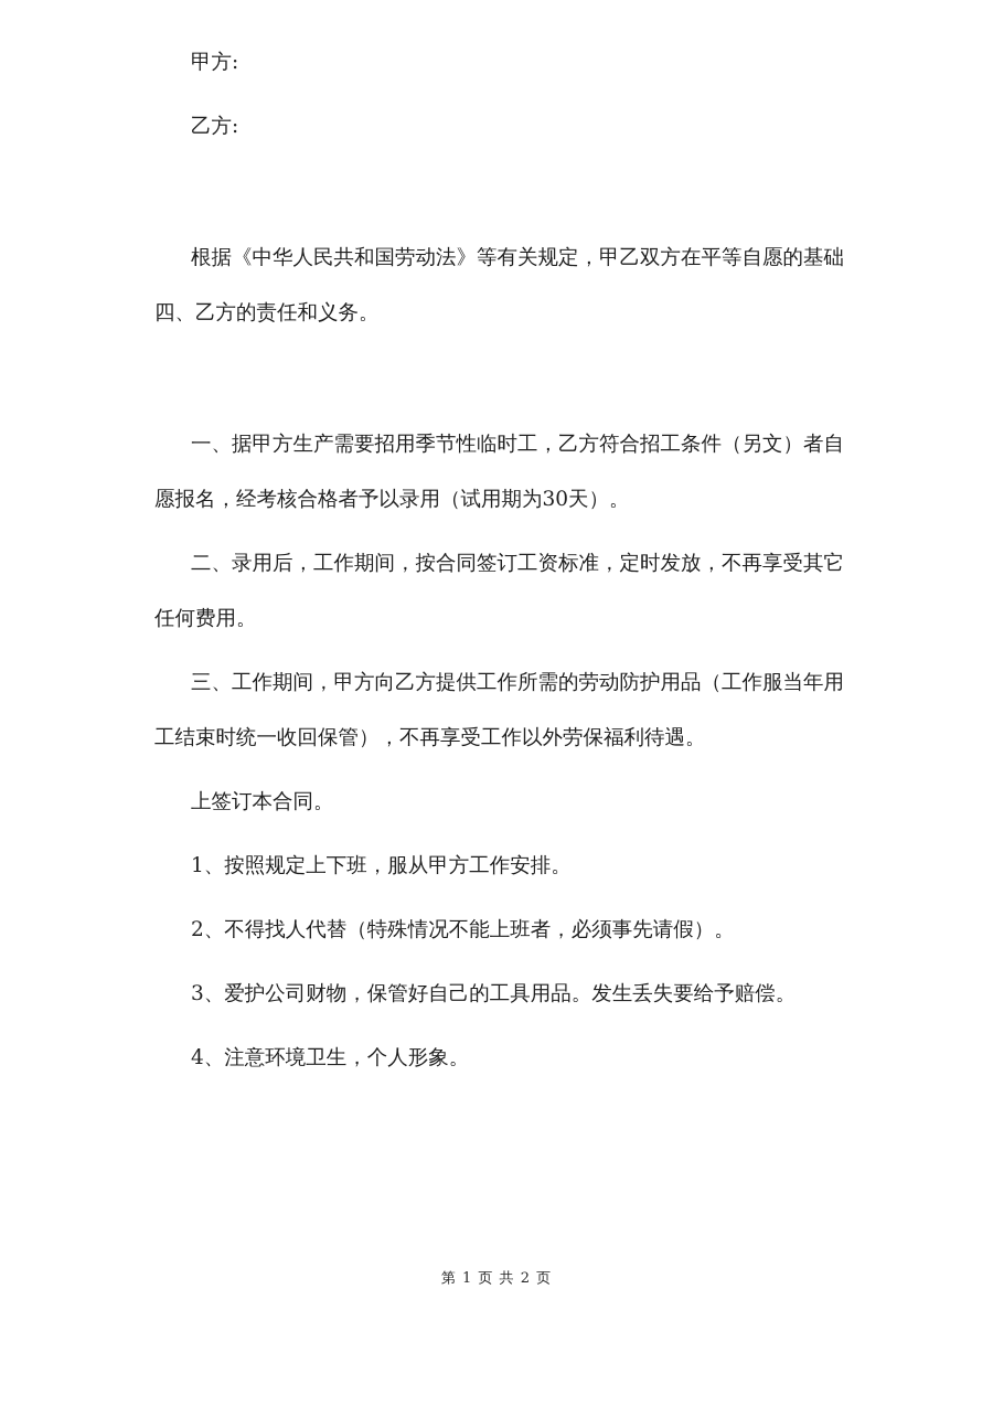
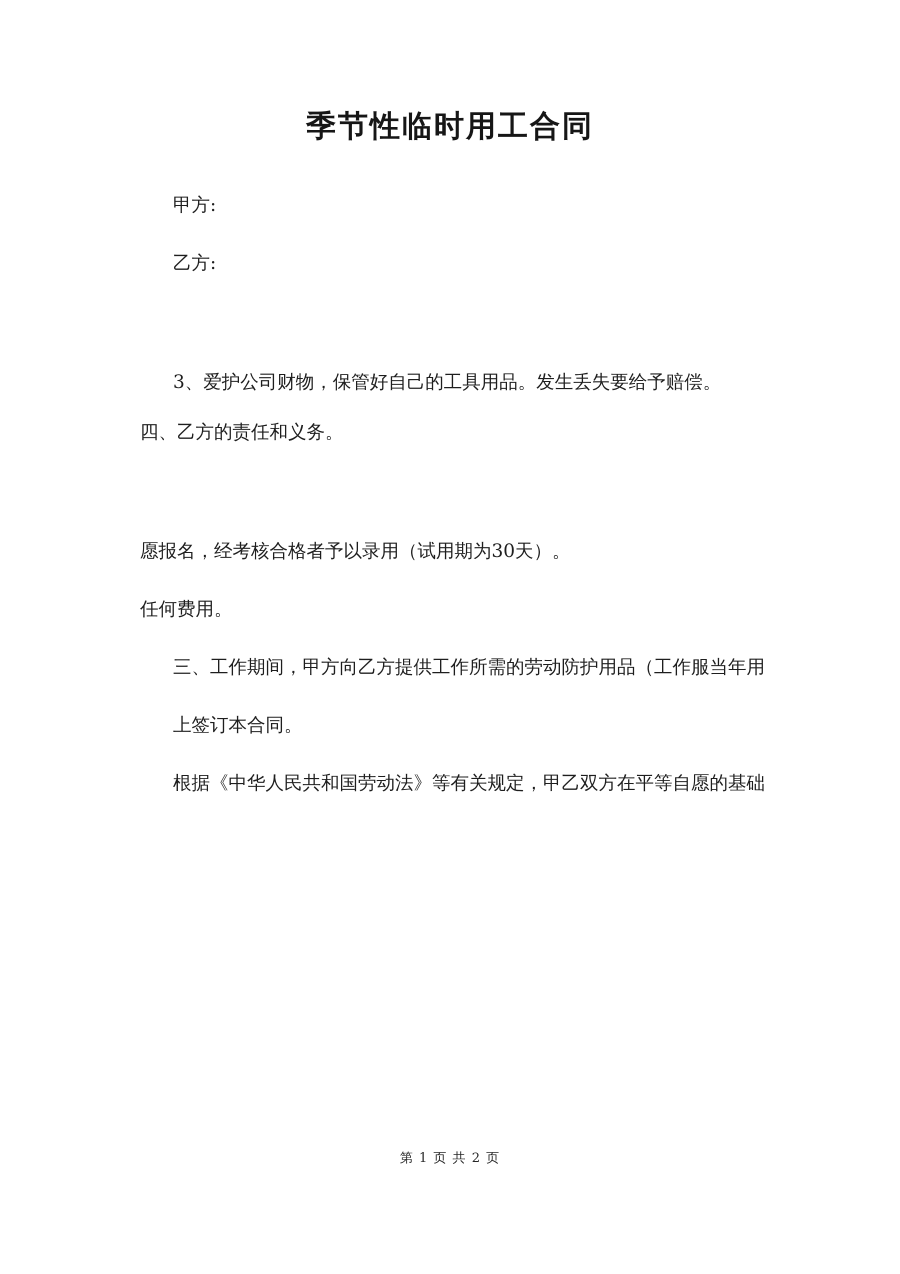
+ 季节性临时用工合同
  甲方:
  乙方:
- 根据《中华人民共和国劳动法》等有关规定，甲乙双方在平等自愿的基础
+ 3、爱护公司财物，保管好自己的工具用品。发生丢失要给予赔偿。
  四、乙方的责任和义务。
- 一、据甲方生产需要招用季节性临时工，乙方符合招工条件（另文）者自
  愿报名，经考核合格者予以录用（试用期为30天）。
- 二、录用后，工作期间，按合同签订工资标准，定时发放，不再享受其它
  任何费用。
  三、工作期间，甲方向乙方提供工作所需的劳动防护用品（工作服当年用
- 工结束时统一收回保管），不再享受工作以外劳保福利待遇。
  上签订本合同。
- 1、按照规定上下班，服从甲方工作安排。
- 2、不得找人代替（特殊情况不能上班者，必须事先请假）。
- 3、爱护公司财物，保管好自己的工具用品。发生丢失要给予赔偿。
+ 根据《中华人民共和国劳动法》等有关规定，甲乙双方在平等自愿的基础
- 4、注意环境卫生，个人形象。
  第 1 页 共 2 页
